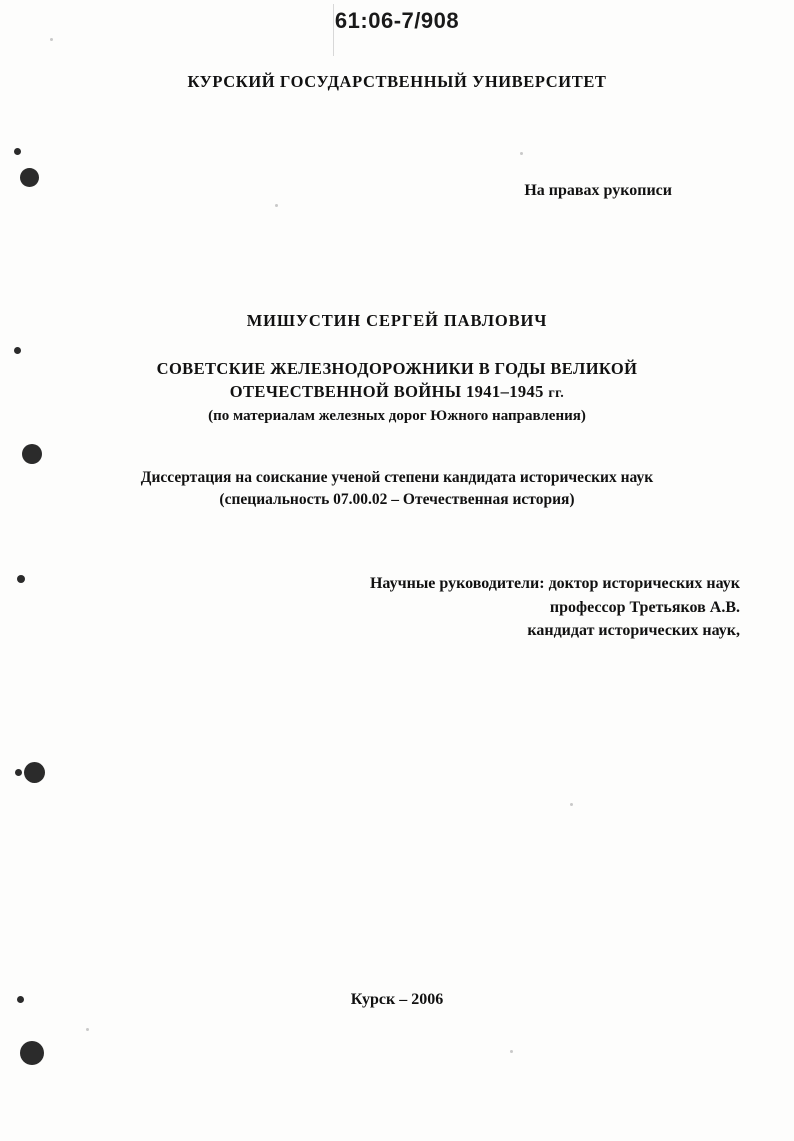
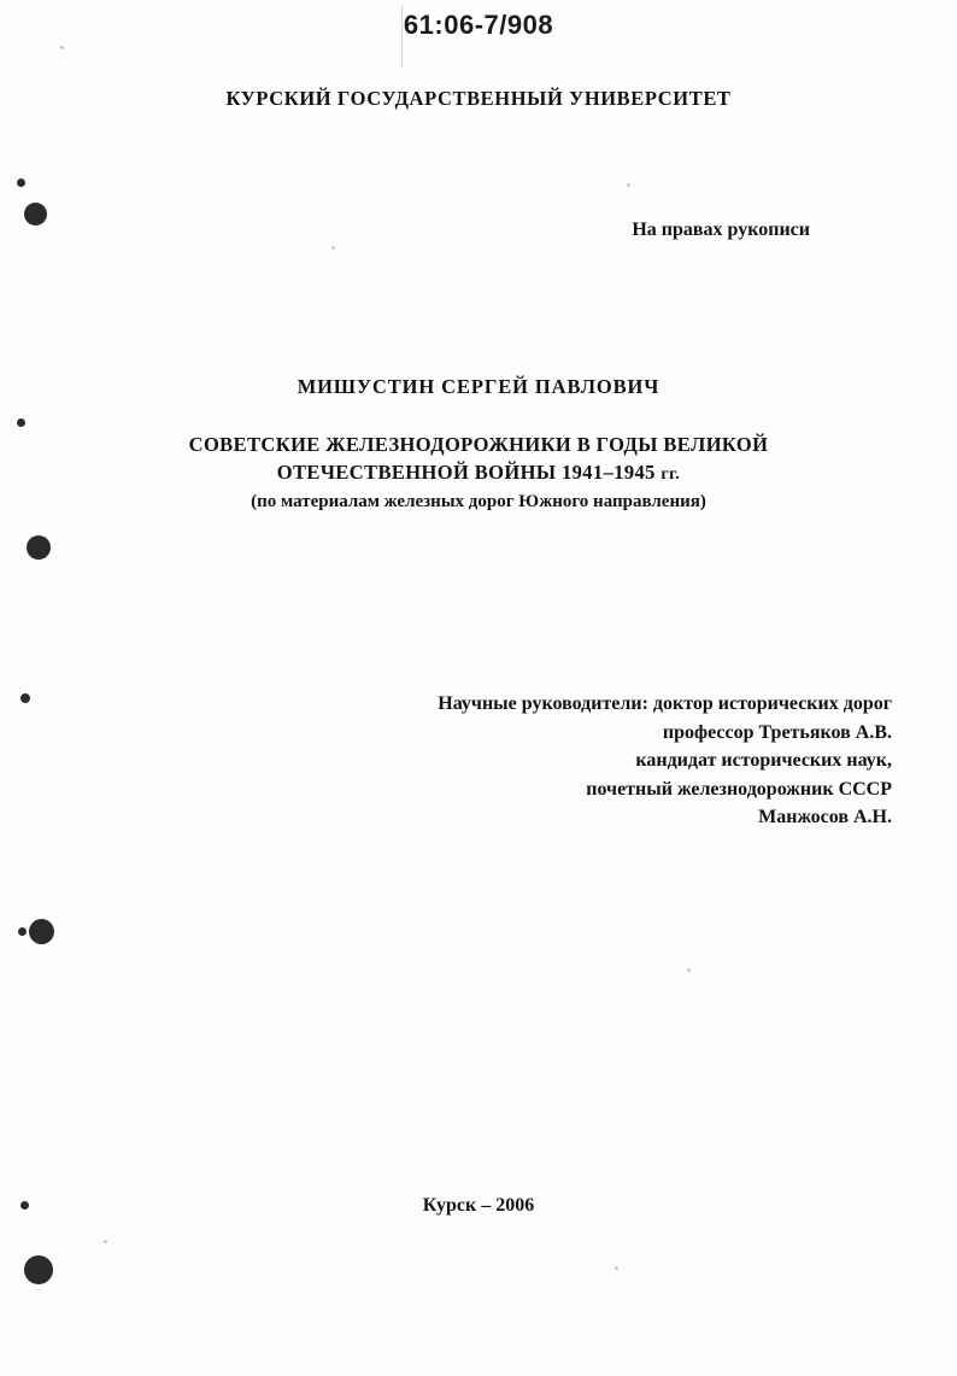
  61:06-7/908
  КУРСКИЙ ГОСУДАРСТВЕННЫЙ УНИВЕРСИТЕТ
  На правах рукописи
  МИШУСТИН СЕРГЕЙ ПАВЛОВИЧ
  СОВЕТСКИЕ ЖЕЛЕЗНОДОРОЖНИКИ В ГОДЫ ВЕЛИКОЙ
  ОТЕЧЕСТВЕННОЙ ВОЙНЫ 1941–1945 гг.
  (по материалам железных дорог Южного направления)
- Диссертация на соискание ученой степени кандидата исторических наук
- (специальность 07.00.02 – Отечественная история)
- Научные руководители: доктор исторических наук
+ Научные руководители: доктор исторических дорог
  профессор Третьяков А.В.
  кандидат исторических наук,
+ почетный железнодорожник СССР
+ Манжосов А.Н.
  Курск – 2006
